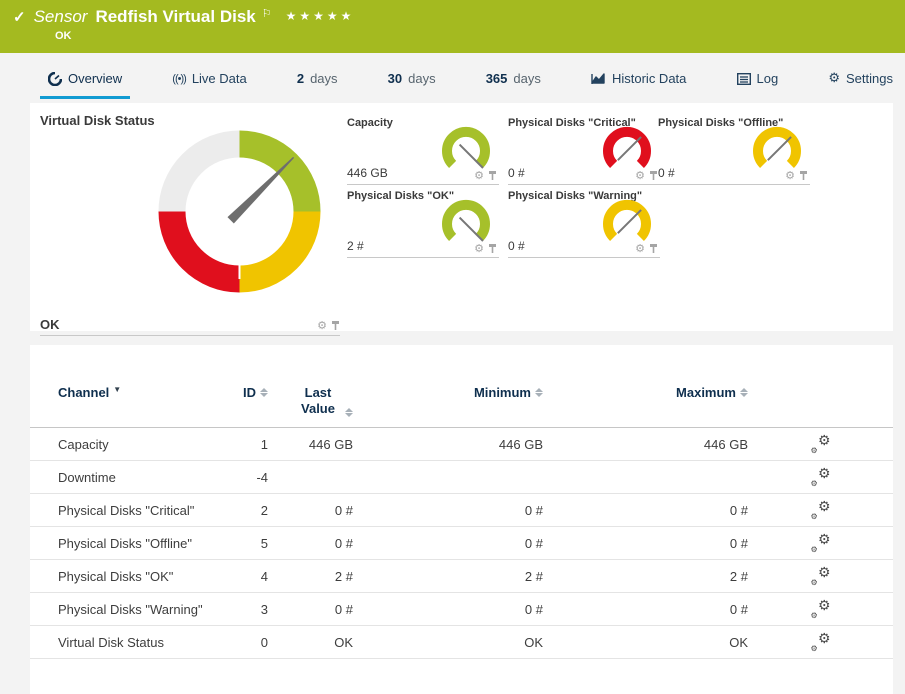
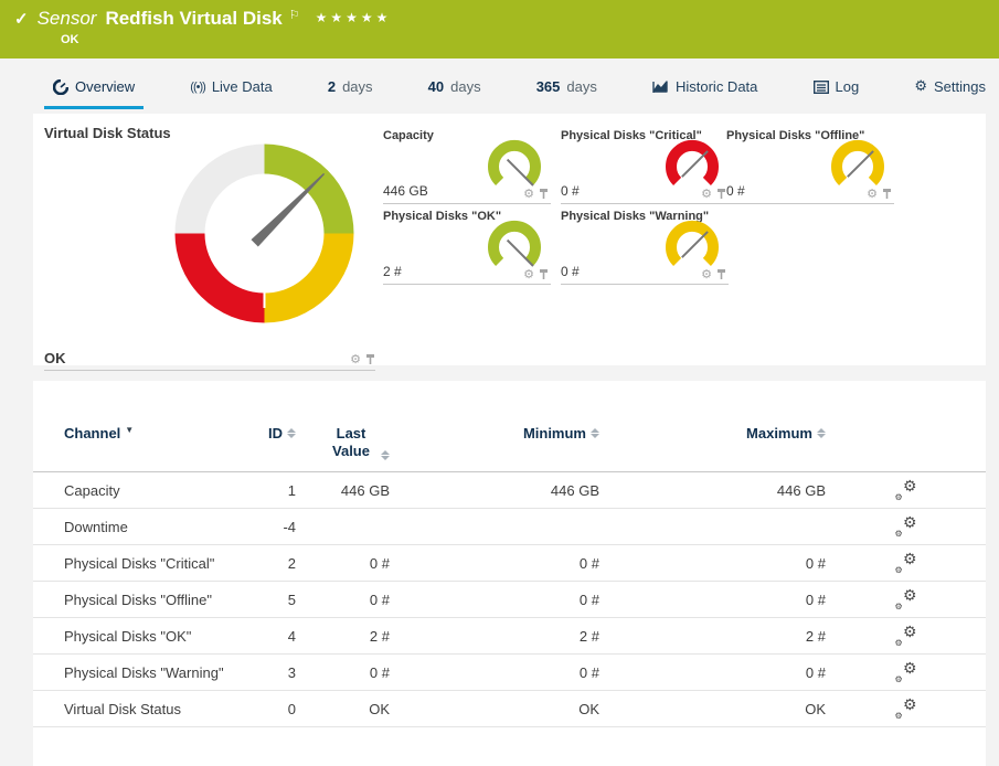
  ✓
  Sensor
  Redfish Virtual Disk
  ⚐
  ★★★★★
  OK
  Overview
  ((•))
  Live Data
  2
  days
- 30
+ 40
  days
  365
  days
  Historic Data
  Log
  ⚙
  Settings
  Virtual Disk Status
  OK
  ⚙
  Capacity
  446 GB
  ⚙
  Physical Disks "Critical"
  0 #
  ⚙
  Physical Disks "Offline"
  0 #
  ⚙
  Physical Disks "OK"
  2 #
  ⚙
  Physical Disks "Warning"
  0 #
  ⚙
  Channel ▼	ID	Last Value	Minimum	Maximum
  Capacity	1	446 GB	446 GB	446 GB	⚙⚙
  Downtime	-4				⚙⚙
  Physical Disks "Critical"	2	0 #	0 #	0 #	⚙⚙
  Physical Disks "Offline"	5	0 #	0 #	0 #	⚙⚙
  Physical Disks "OK"	4	2 #	2 #	2 #	⚙⚙
  Physical Disks "Warning"	3	0 #	0 #	0 #	⚙⚙
  Virtual Disk Status	0	OK	OK	OK	⚙⚙
